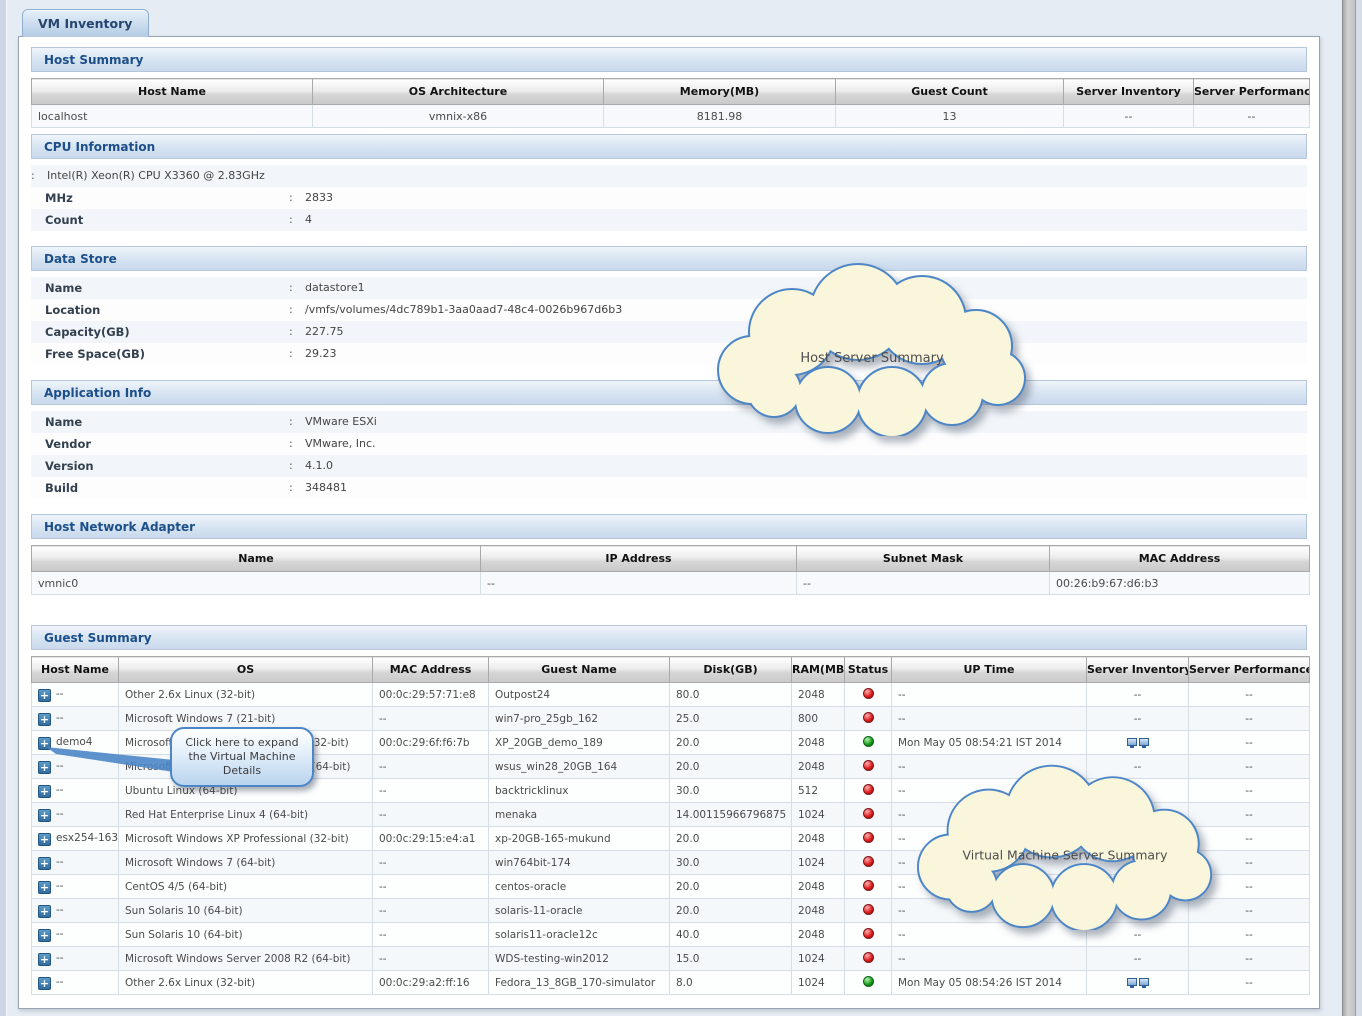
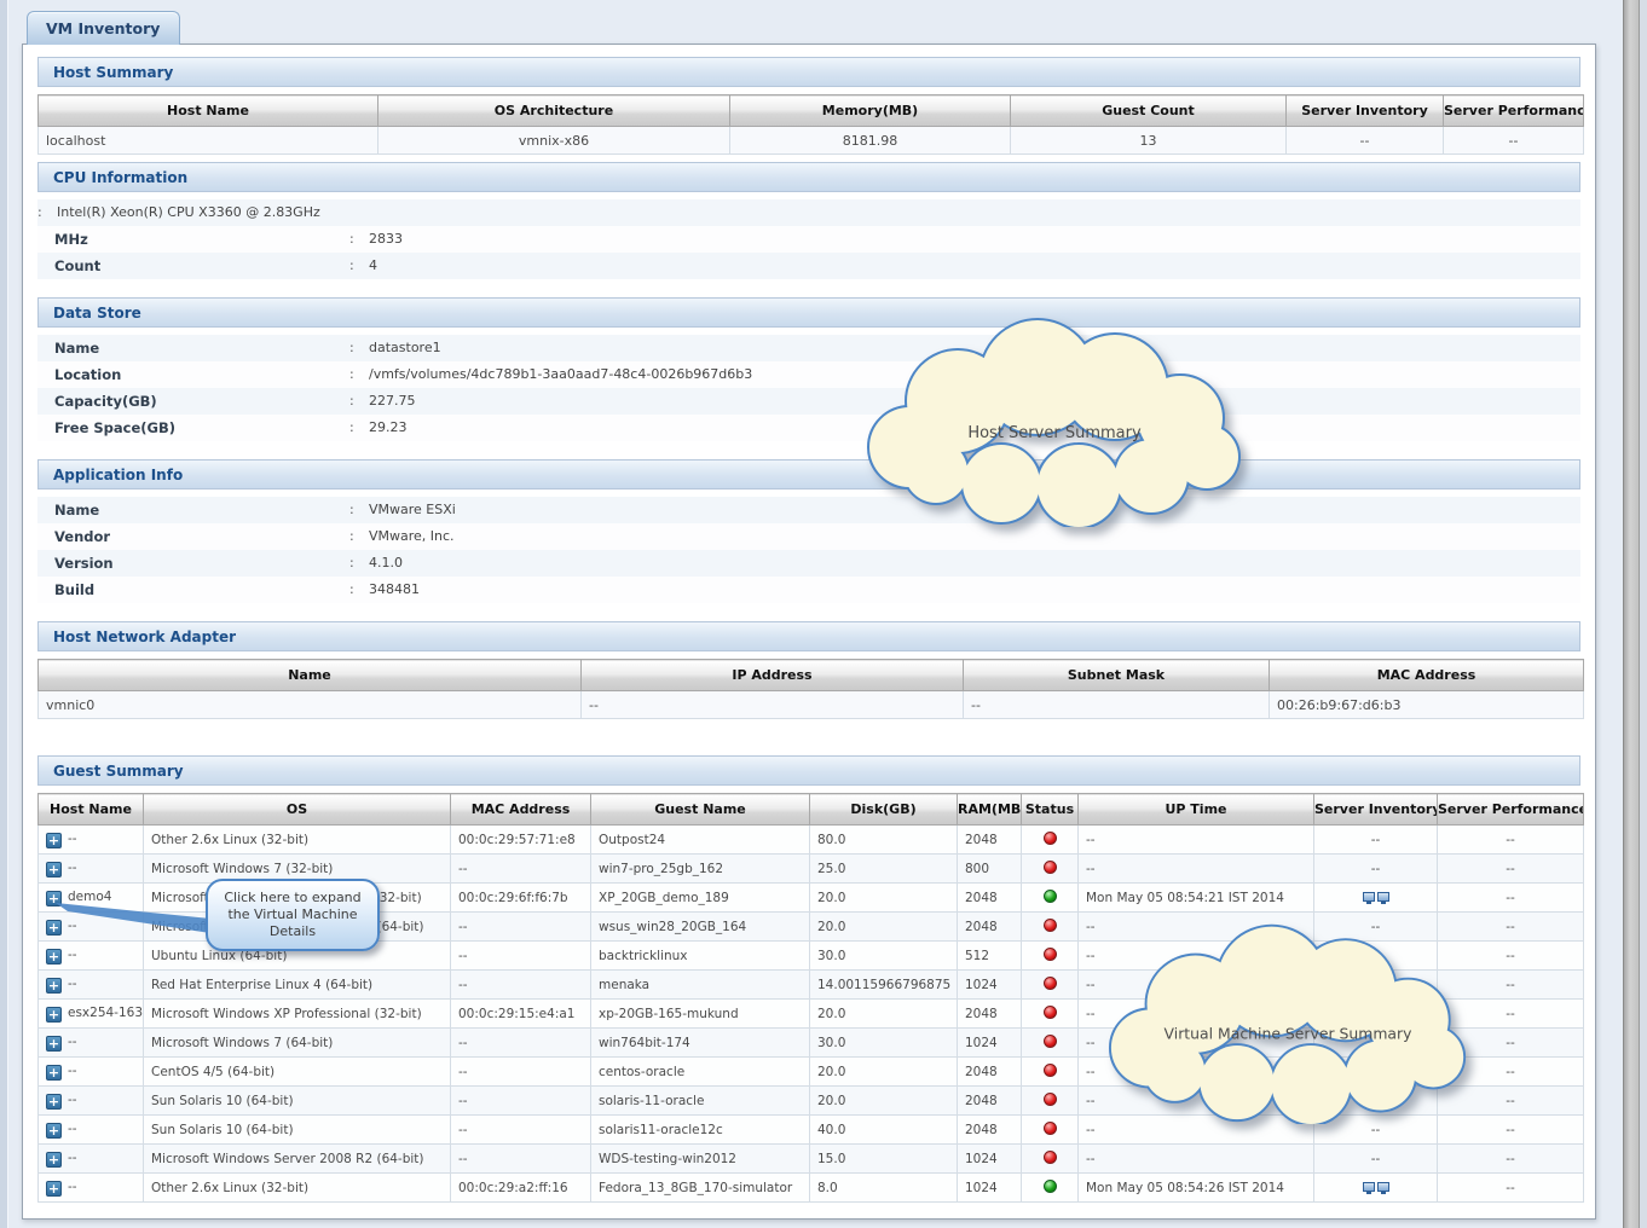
  VM Inventory
  Host Summary
  Host Name	OS Architecture	Memory(MB)	Guest Count	Server Inventory	Server Performanc
  localhost	vmnix-x86	8181.98	13	--	--
  CPU Information
  :
  Intel(R) Xeon(R) CPU X3360 @ 2.83GHz
  MHz
  :
  2833
  Count
  :
  4
  Data Store
  Name
  :
  datastore1
  Location
  :
  /vmfs/volumes/4dc789b1-3aa0aad7-48c4-0026b967d6b3
  Capacity(GB)
  :
  227.75
  Free Space(GB)
  :
  29.23
  Application Info
  Name
  :
  VMware ESXi
  Vendor
  :
  VMware, Inc.
  Version
  :
  4.1.0
  Build
  :
  348481
  Host Network Adapter
  Name	IP Address	Subnet Mask	MAC Address
  vmnic0	--	--	00:26:b9:67:d6:b3
  Guest Summary
  Host Name	OS	MAC Address	Guest Name	Disk(GB)	RAM(MB	Status	UP Time	Server Inventory	Server Performance
  + --	Other 2.6x Linux (32-bit)	00:0c:29:57:71:e8	Outpost24	80.0	2048		--	--	--
- + --	Microsoft Windows 7 (21-bit)	--	win7-pro_25gb_162	25.0	800		--	--	--
+ + --	Microsoft Windows 7 (32-bit)	--	win7-pro_25gb_162	25.0	800		--	--	--
  + demo4	Microsof32-bit)	00:0c:29:6f:f6:7b	XP_20GB_demo_189	20.0	2048		Mon May 05 08:54:21 IST 2014		--
  + --	Ubuntu Linux (64-bit)	--	backtricklinux	30.0	512		--		--
  + --	Red Hat Enterprise Linux 4 (64-bit)	--	menaka	14.00115966796875	1024		--		--
  + esx254-163	Microsoft Windows XP Professional (32-bit)	00:0c:29:15:e4:a1	xp-20GB-165-mukund	20.0	2048		--		--
  + --	Microsoft Windows 7 (64-bit)	--	win764bit-174	30.0	1024		--		--
  + --	CentOS 4/5 (64-bit)	--	centos-oracle	20.0	2048		--		--
  + --	Sun Solaris 10 (64-bit)	--	solaris-11-oracle	20.0	2048		--		--
  + --	Sun Solaris 10 (64-bit)	--	solaris11-oracle12c	40.0	2048		--	--	--
  + --	Microsoft Windows Server 2008 R2 (64-bit)	--	WDS-testing-win2012	15.0	1024		--	--	--
  + --	Other 2.6x Linux (32-bit)	00:0c:29:a2:ff:16	Fedora_13_8GB_170-simulator	8.0	1024		Mon May 05 08:54:26 IST 2014		--
  Host Server Summary
  Virtual Machine Server Summary
  Click here to expand the Virtual Machine Details
